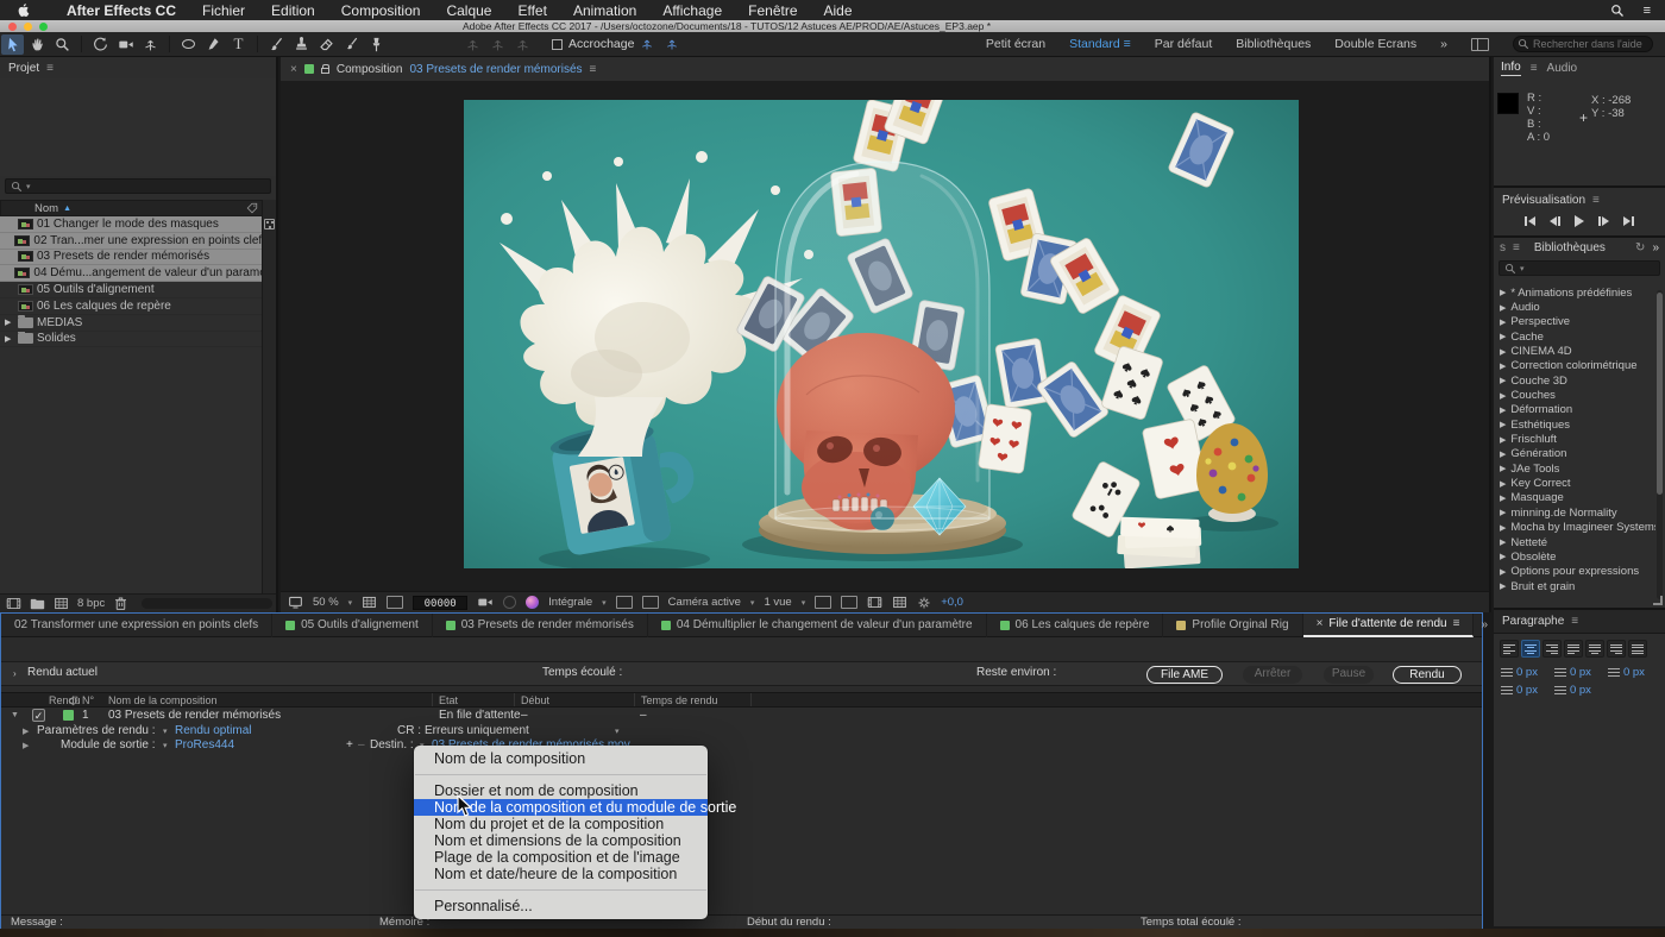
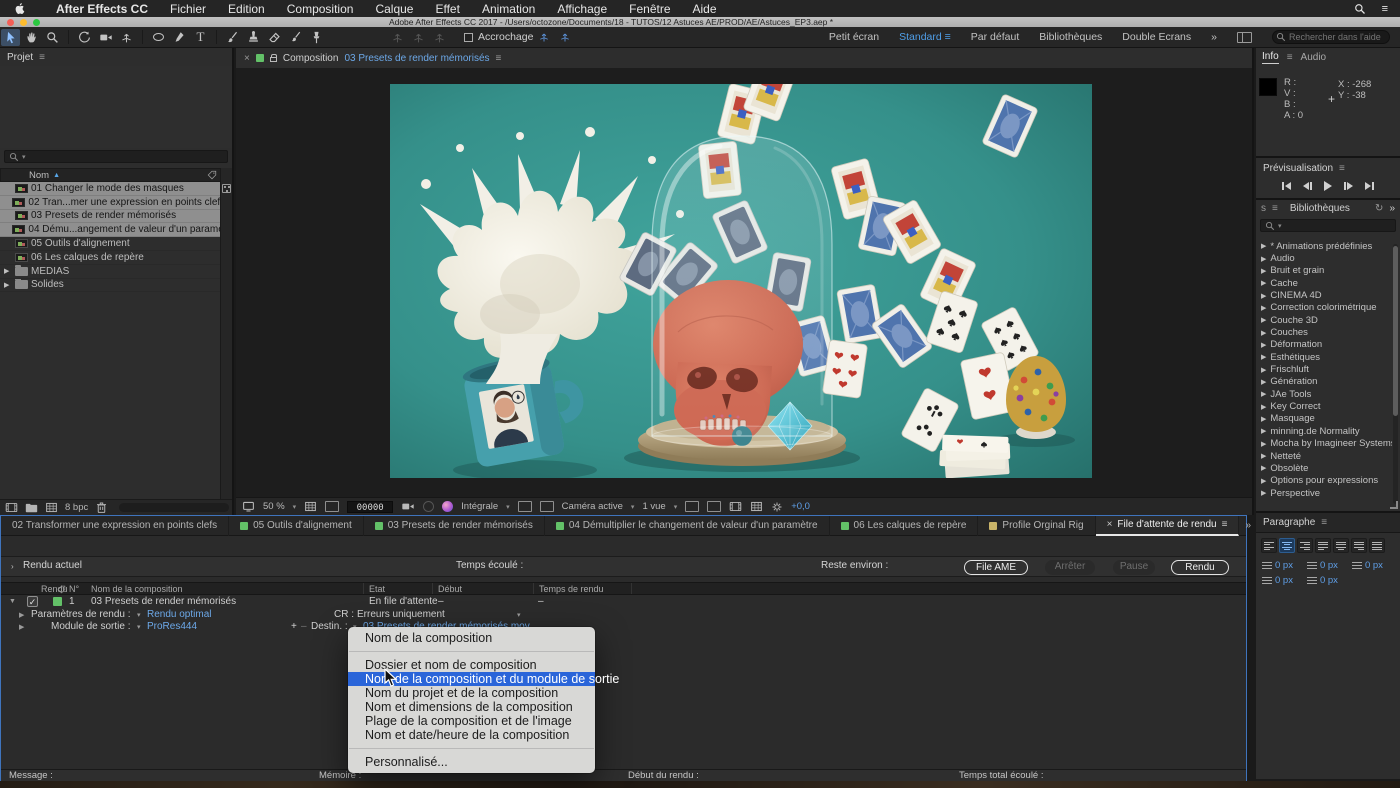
  After Effects CC
  Fichier
  Edition
  Composition
  Calque
  Effet
  Animation
  Affichage
  Fenêtre
  Aide
  ≡
  Adobe After Effects CC 2017 - /Users/octozone/Documents/18 - TUTOS/12 Astuces AE/PROD/AE/Astuces_EP3.aep *
  T
  Accrochage
  Petit écran
  Standard
  Par défaut
  Bibliothèques
  Double Ecrans
  »
  Rechercher dans l'aide
  Projet
  ≡
  Nom
  01 Changer le mode des masques
  02 Tran...mer une expression en points clef
  03 Presets de render mémorisés
  04 Dému...angement de valeur d'un param
  05 Outils d'alignement
  06 Les calques de repère
  MEDIAS
  Solides
  8 bpc
  ×
  Composition
  03 Presets de render mémorisés
  ≡
  50 %
  00000
  Intégrale
  Caméra active
  1 vue
  +0,0
  Info
  ≡
  Audio
  R :
  V :
  B :
  A : 0
  +
  X : -268
  Y : -38
  Prévisualisation
  ≡
  s
  ≡
  Bibliothèques
  ↻
  »
  * Animations prédéfinies
  Audio
- Perspective
+ Bruit et grain
  Cache
  CINEMA 4D
  Correction colorimétrique
  Couche 3D
  Couches
  Déformation
  Esthétiques
  Frischluft
  Génération
  JAe Tools
  Key Correct
  Masquage
  minning.de Normality
  Mocha by Imagineer System
  Netteté
  Obsolète
  Options pour expressions
- Bruit et grain
+ Perspective
  Paragraphe
  ≡
  0 px
  0 px
  0 px
  0 px
  0 px
  02 Transformer une expression en points clefs
  05 Outils d'alignement
  03 Presets de render mémorisés
  04 Démultiplier le changement de valeur d'un paramètre
  06 Les calques de repère
  Profile Orginal Rig
  ×
  File d'attente de rendu
  ≡
  »
  ›
  Rendu actuel
  Temps écoulé :
  Reste environ :
  File AME
  Arrêter
  Pause
  Rendu
  Rend
  N°
  Nom de la composition
  Etat
  Début
  Temps de rendu
  ✓
  1
  03 Presets de render mémorisés
  En file d'attente
  –
  –
  Paramètres de rendu :
  Rendu optimal
  CR :
  Erreurs uniquement
  Module de sortie :
  ProRes444
  +
  –
  Destin. :
  Message :
  Mémoire :
  Début du rendu :
  Temps total écoulé :
  Nom de la composition
  Dossier et nom de composition
  No de la composition et du module de sortie
  Nom du projet et de la composition
  Nom et dimensions de la composition
  Plage de la composition et de l'image
  Nom et date/heure de la composition
  Personnalisé...
